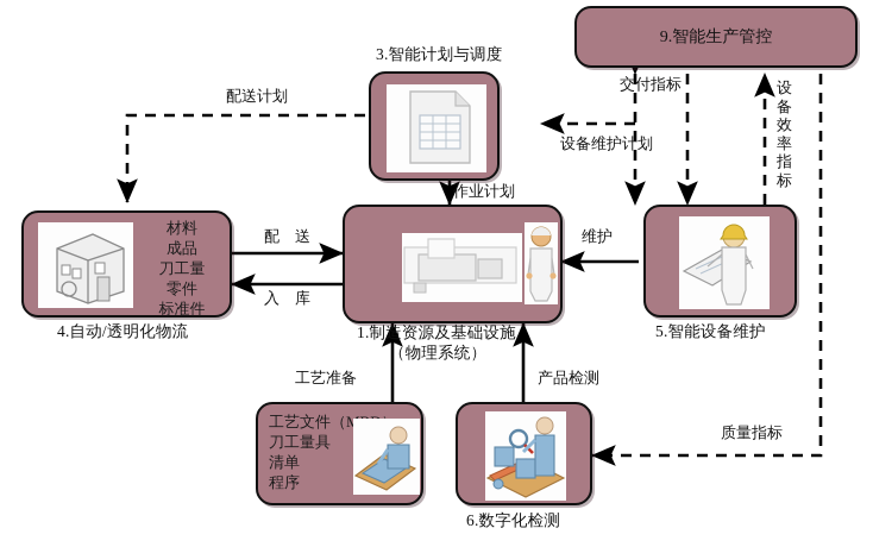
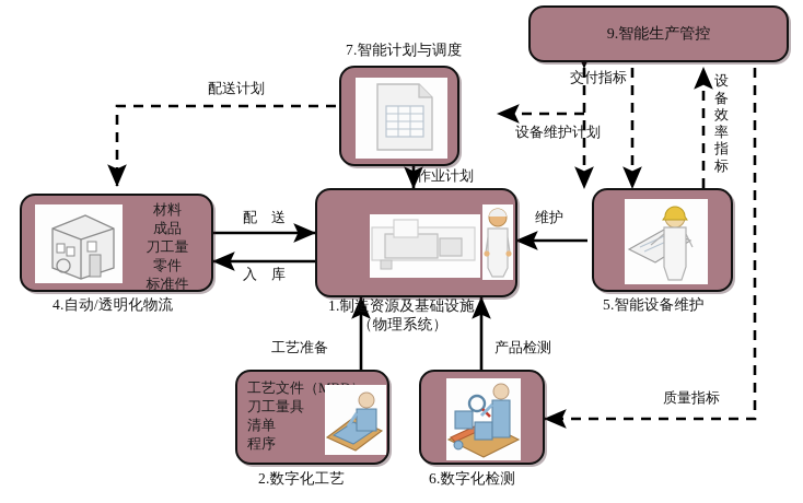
  9.智能生产管控
- 3.智能计划与调度
+ 7.智能计划与调度
  材料
  成品
  刀工量
  零件
  标准件
  4.自动/透明化物流
  1.制造资源及基础设施
  （物理系统）
  5.智能设备维护
  刀工量具
  清单
  程序
+ 2.数字化工艺
  6.数字化检测
  配送计划
  设备维护计划
  交付指标
  设备效率指标
  质量指标
  作业计划
  配 送
  入 库
  维护
  工艺准备
  产品检测
